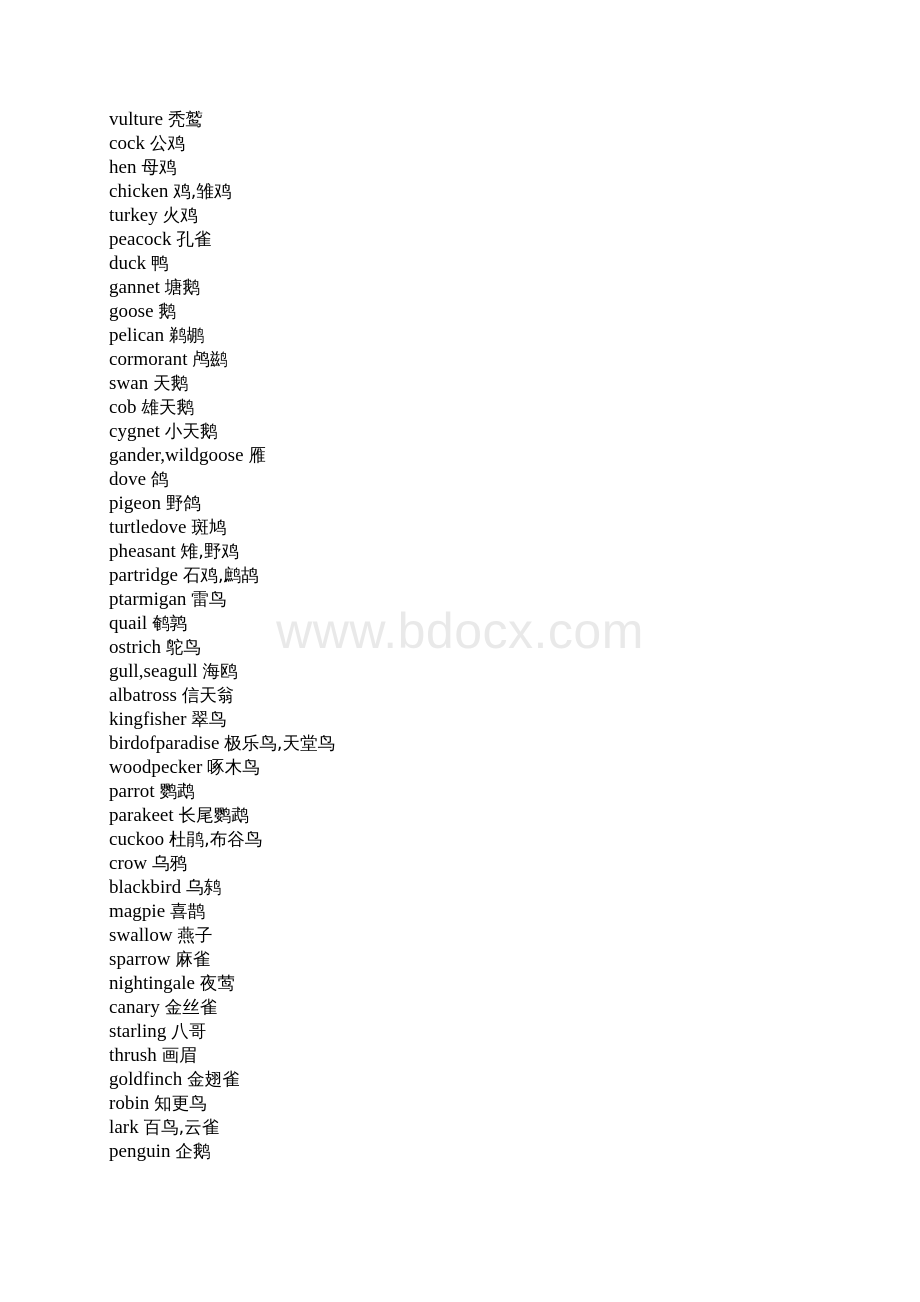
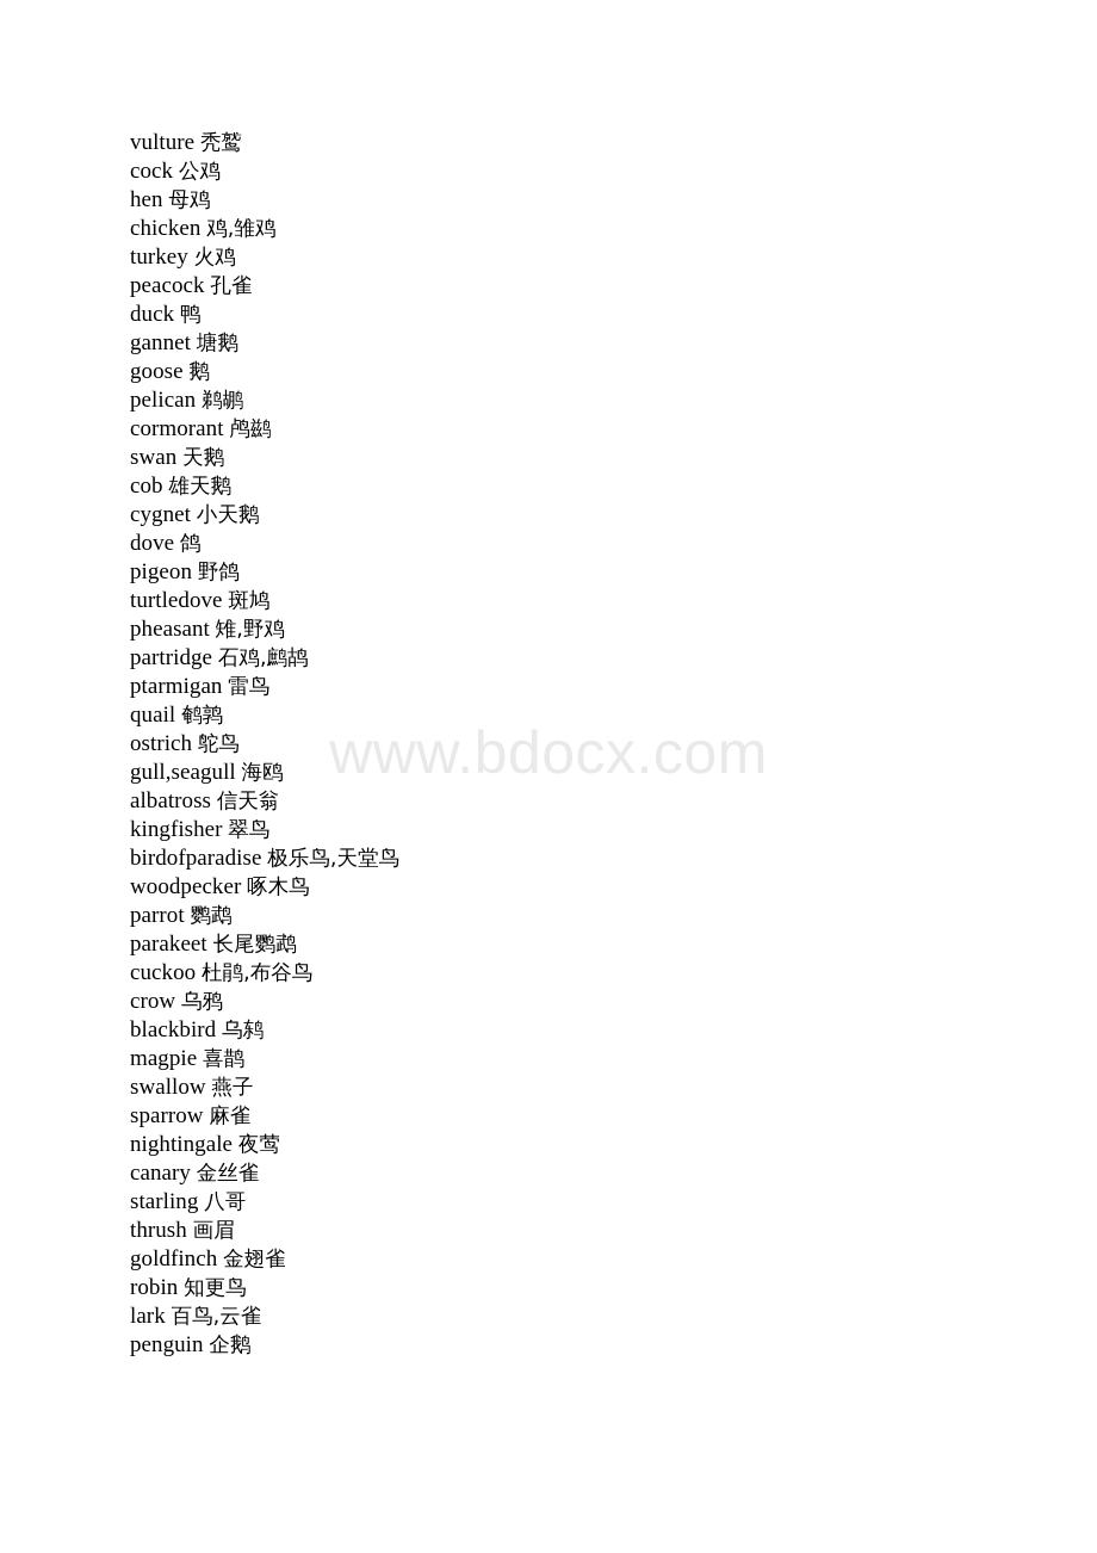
  vulture 秃鹫
  cock 公鸡
  hen 母鸡
  chicken 鸡,雏鸡
  turkey 火鸡
  peacock 孔雀
  duck 鸭
  gannet 塘鹅
  goose 鹅
  pelican 鹈鹕
  cormorant 鸬鹚
  swan 天鹅
  cob 雄天鹅
  cygnet 小天鹅
- gander,wildgoose 雁
  dove 鸽
  pigeon 野鸽
  turtledove 斑鸠
  pheasant 雉,野鸡
  partridge 石鸡,鹧鸪
  ptarmigan 雷鸟
  quail 鹌鹑
  ostrich 鸵鸟
  gull,seagull 海鸥
  albatross 信天翁
  kingfisher 翠鸟
  birdofparadise 极乐鸟,天堂鸟
  woodpecker 啄木鸟
  parrot 鹦鹉
  parakeet 长尾鹦鹉
  cuckoo 杜鹃,布谷鸟
  crow 乌鸦
  blackbird 乌鸫
  magpie 喜鹊
  swallow 燕子
  sparrow 麻雀
  nightingale 夜莺
  canary 金丝雀
  starling 八哥
  thrush 画眉
  goldfinch 金翅雀
  robin 知更鸟
  lark 百鸟,云雀
  penguin 企鹅
